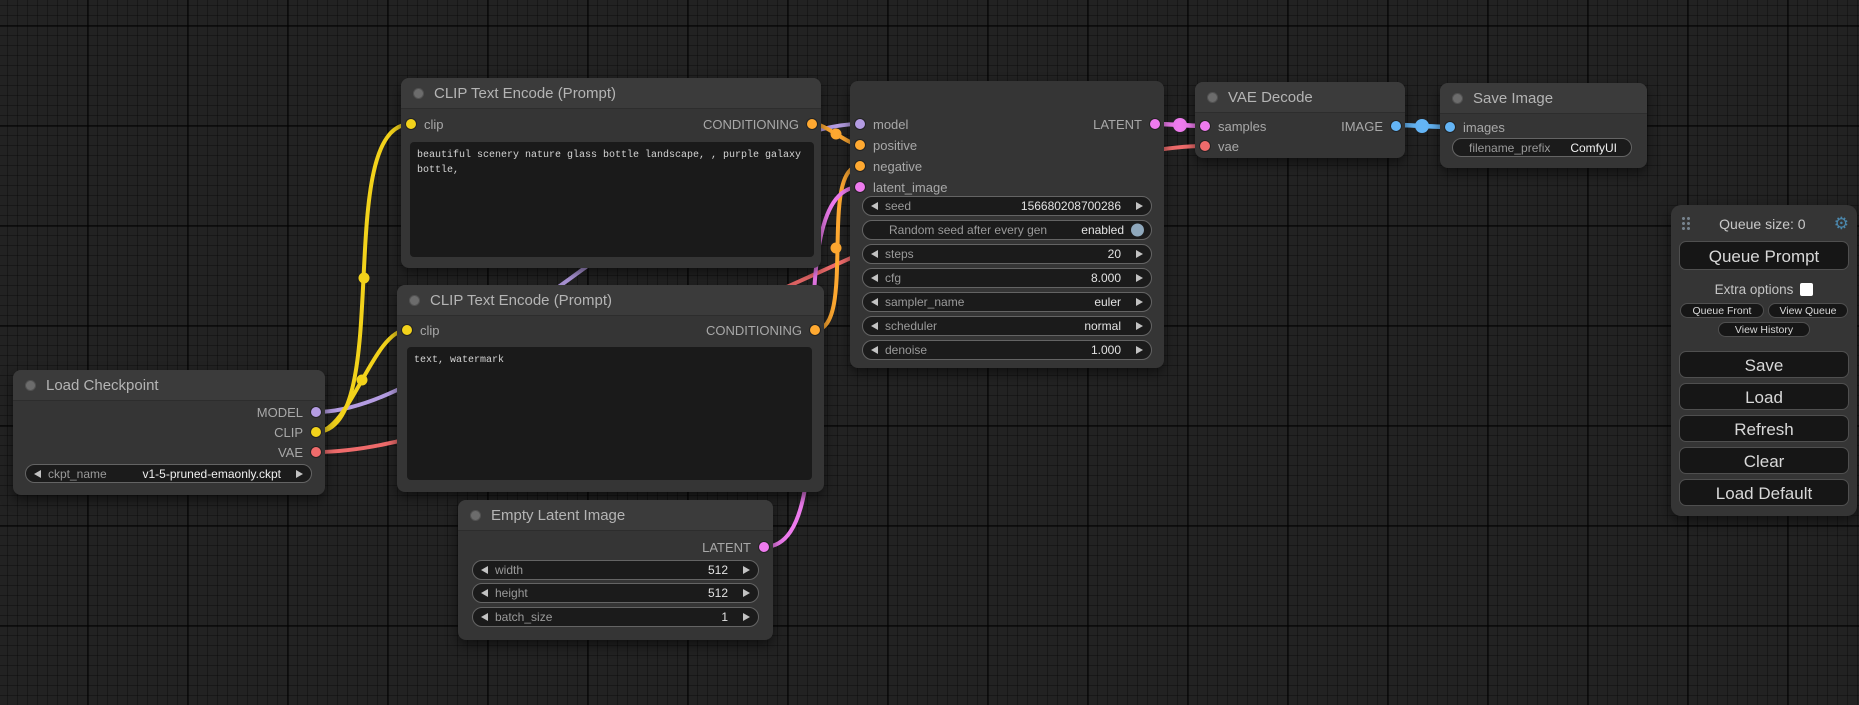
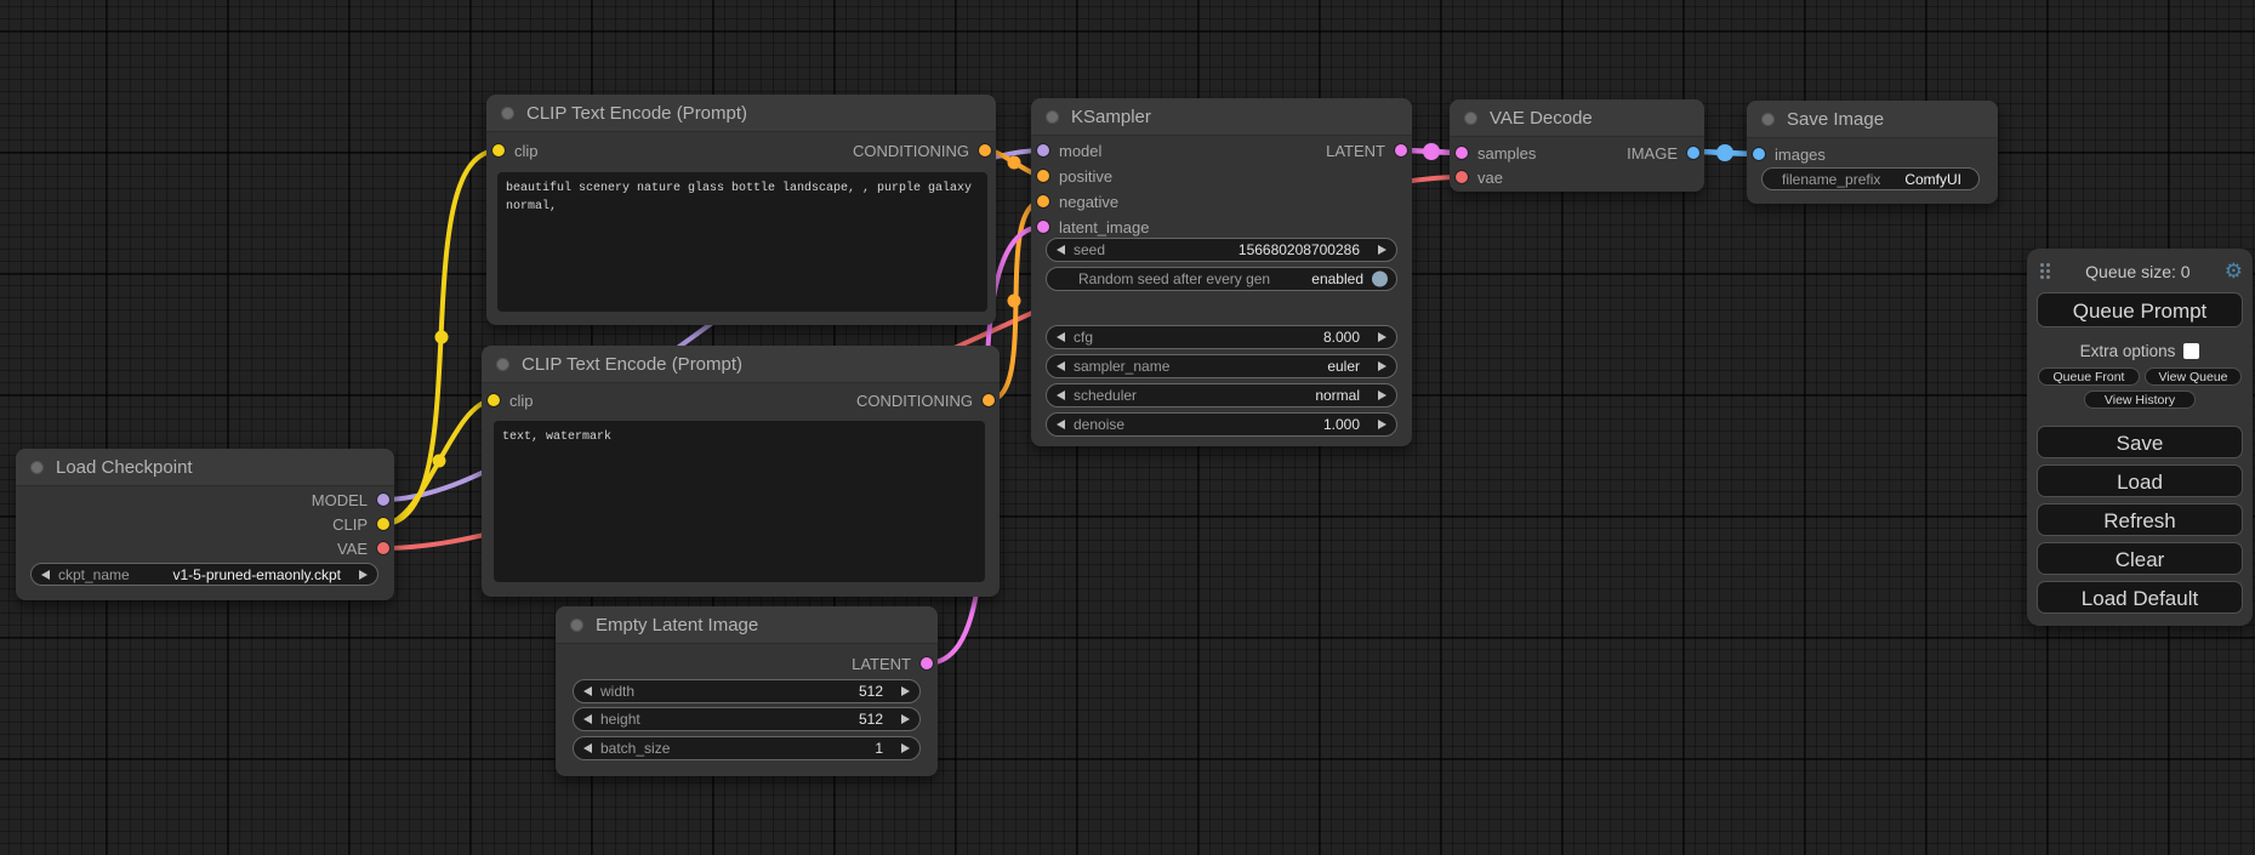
  CLIP Text Encode (Prompt)
  clip
  CONDITIONING
- beautiful scenery nature glass bottle landscape, , purple galaxy bottle,
+ beautiful scenery nature glass bottle landscape, , purple galaxy normal,
  CLIP Text Encode (Prompt)
  clip
  CONDITIONING
  text, watermark
+ KSampler
  model
  positive
  negative
  latent_image
  LATENT
  seed
  156680208700286
  Random seed after every gen
  enabled
- steps
- 20
  cfg
  8.000
  sampler_name
  euler
  scheduler
  normal
  denoise
  1.000
  VAE Decode
  samples
  vae
  IMAGE
  Save Image
  images
  filename_prefix
  ComfyUI
  Load Checkpoint
  MODEL
  CLIP
  VAE
  ckpt_name
  v1-5-pruned-emaonly.ckpt
  Empty Latent Image
  LATENT
  width
  512
  height
  512
  batch_size
  1
  Queue size: 0
  ⚙
  Queue Prompt
  Extra options
  Queue Front
  View Queue
  View History
  Save
  Load
  Refresh
  Clear
  Load Default
